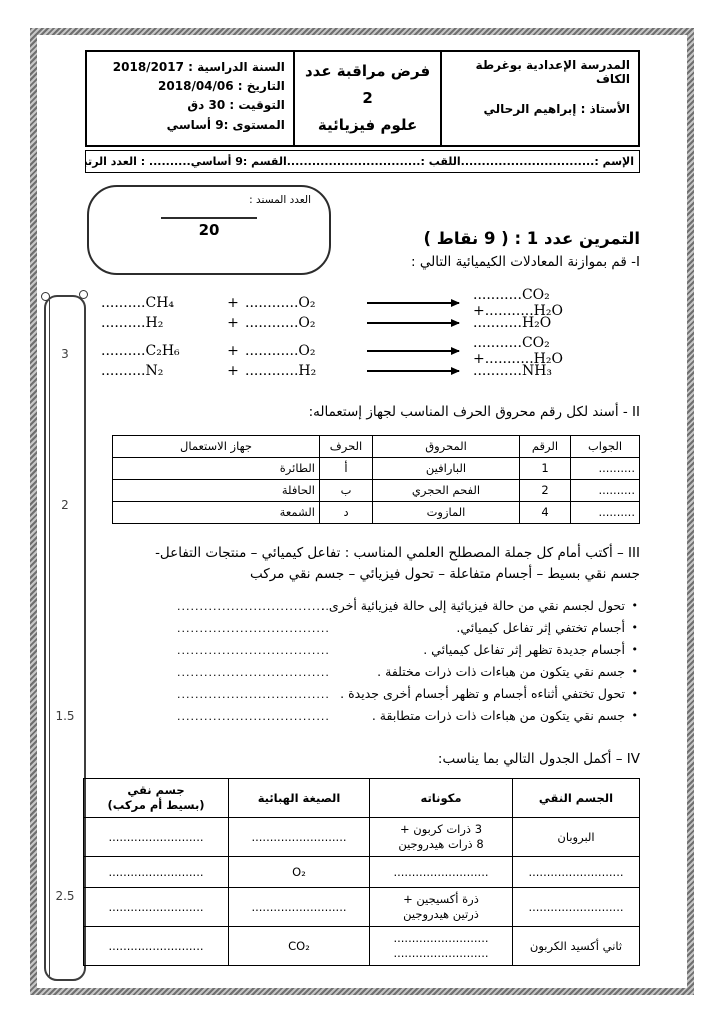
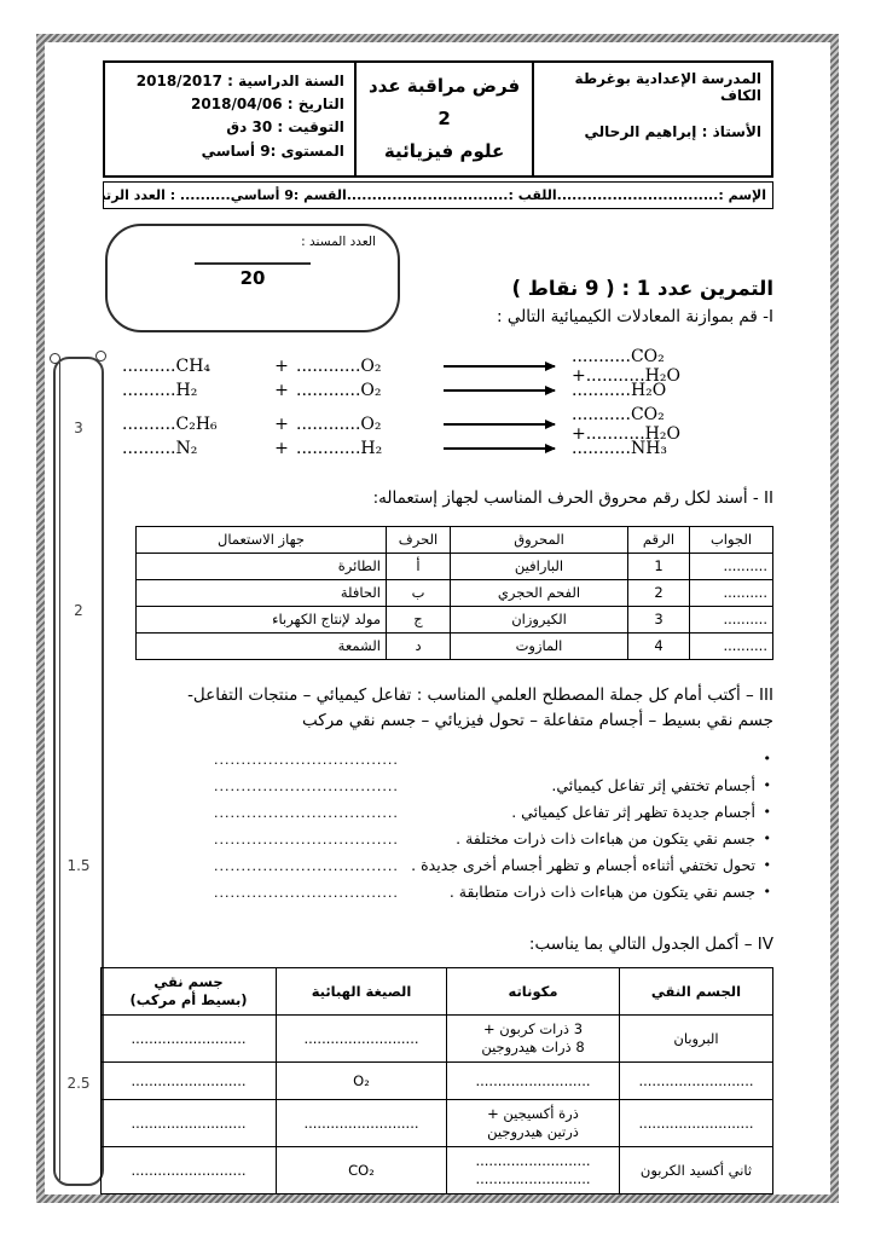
  3
  2
  1.5
  2.5
  المدرسة الإعدادية بوغرطة الكاف الأستاذ : إبراهيم الرحالي	فرض مراقبة عدد 2 علوم فيزيائية	السنة الدراسية : 2018/2017 التاريخ : 2018/04/06 التوقيت : 30 دق المستوى :9 أساسي
  الإسم :................................اللقب :................................القسم :9 أساسي.......... : العدد الرتب
  العدد المسند :
  20
  التمرين عدد 1 : ( 9 نقاط )
  I- قم بموازنة المعادلات الكيميائية التالي :
  ..........CH₄
  +
  ............O₂
  ...........CO₂ +...........H₂O
  ..........H₂
  +
  ............O₂
  ...........H₂O
  ..........C₂H₆
  +
  ............O₂
  ...........CO₂ +...........H₂O
  ..........N₂
  +
  ............H₂
  ...........NH₃
  II - أسند لكل رقم محروق الحرف المناسب لجهاز إستعماله:
  الجواب	الرقم	المحروق	الحرف	جهاز الاستعمال
  ..........	1	البارافين	أ	الطائرة
  ..........	2	الفحم الحجري	ب	الحافلة
+ ..........	3	الكيروزان	ج	مولد لإنتاج الكهرباء
  ..........	4	المازوت	د	الشمعة
  III – أكتب أمام كل جملة المصطلح العلمي المناسب : تفاعل كيميائي – منتجات التفاعل-
  جسم نقي بسيط – أجسام متفاعلة – تحول فيزيائي – جسم نقي مركب
  •
- تحول لجسم نقي من حالة فيزيائية إلى حالة فيزيائية أخرى .
  •
  أجسام تختفي إثر تفاعل كيميائي.
  •
  أجسام جديدة تظهر إثر تفاعل كيميائي .
  •
  جسم نقي يتكون من هباءات ذات ذرات مختلفة .
  •
  تحول تختفي أثناءه أجسام و تظهر أجسام أخرى جديدة .
  •
  جسم نقي يتكون من هباءات ذات ذرات متطابقة .
  IV – أكمل الجدول التالي بما يناسب:
  الجسم النقي	مكوناته	الصيغة الهبائية	جسم نقي (بسيط أم مركب)
  البروبان	3 ذرات كربون + 8 ذرات هيدروجين	..........................	..........................
  ..........................	..........................	O₂	..........................
  ..........................	ذرة أكسيجين + ذرتين هيدروجين	..........................	..........................
  ثاني أكسيد الكربون	.......................... ..........................	CO₂	..........................
